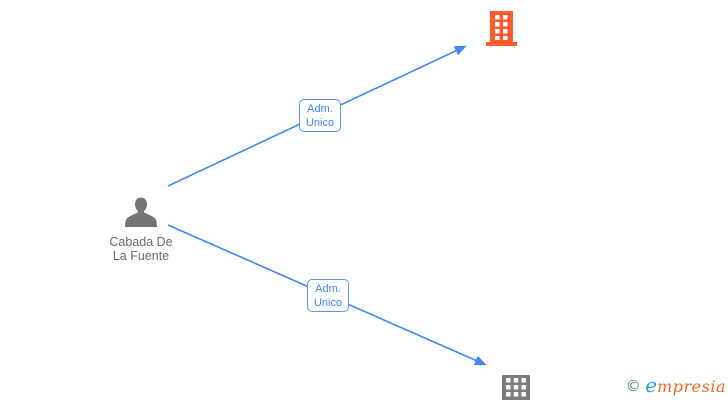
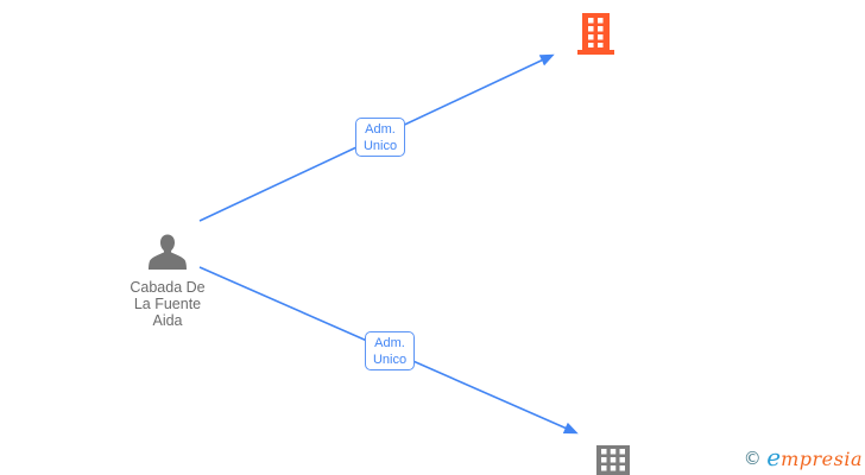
  Adm.
  Unico
  Adm.
  Unico
  Cabada De
  La Fuente
+ Aida
  © empresia
